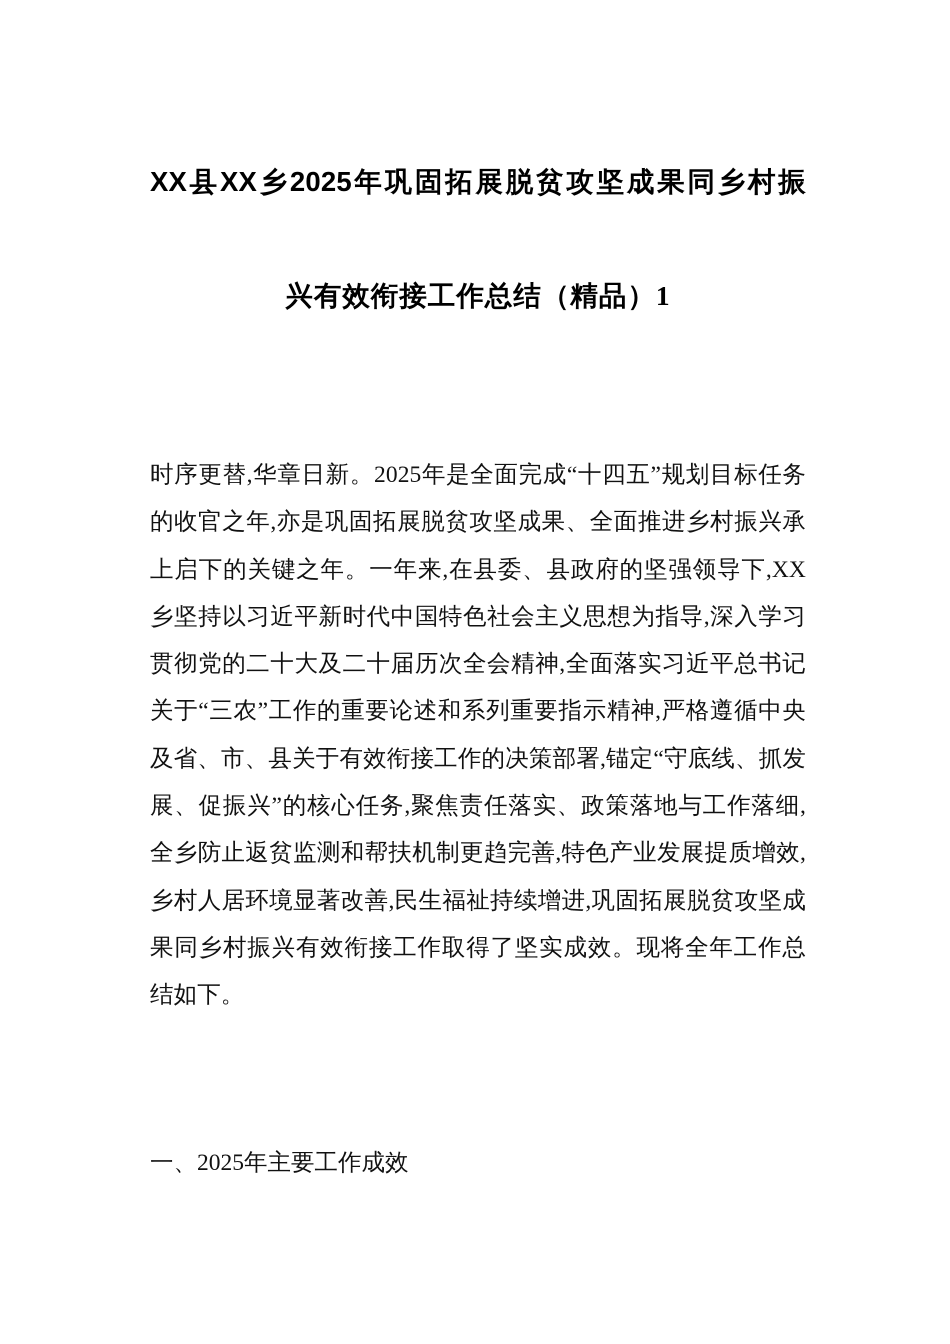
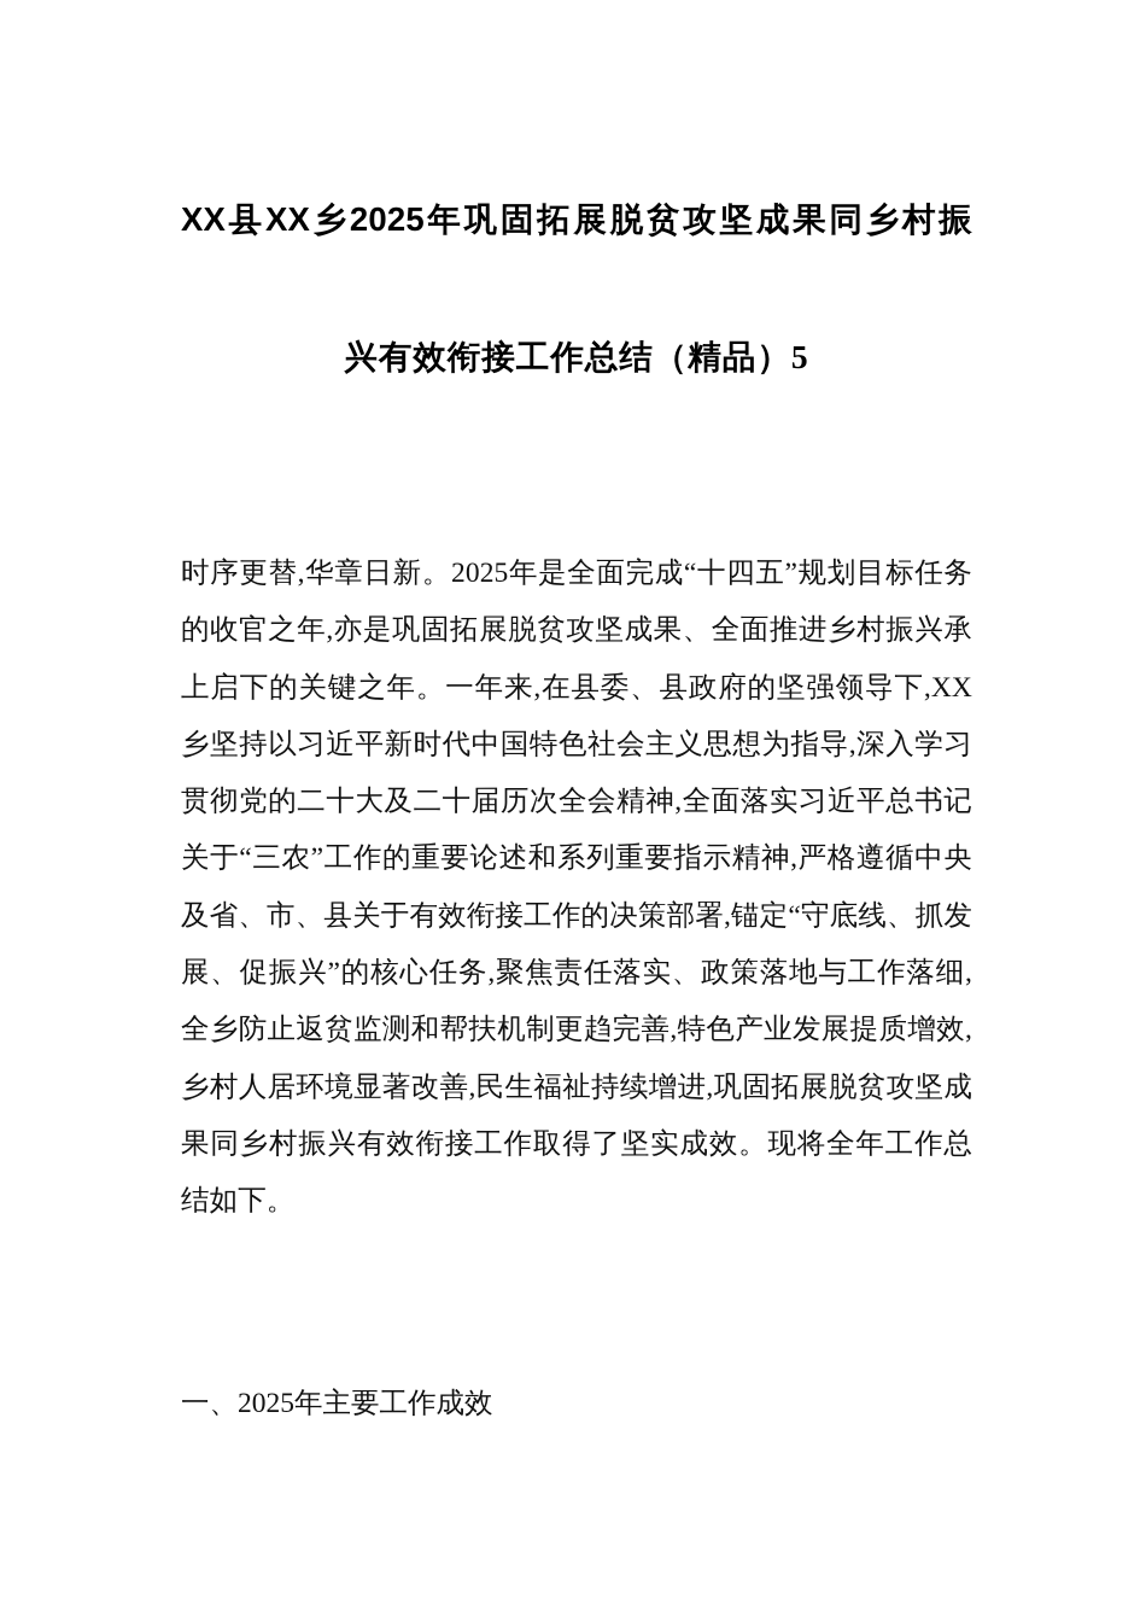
  XX县XX乡2025年巩固拓展脱贫攻坚成果同乡村振
- 兴有效衔接工作总结（精品）1
+ 兴有效衔接工作总结（精品）5
  时序更替,华章日新。2025年是全面完成“十四五”规划目标任务的收官之年,亦是巩固拓展脱贫攻坚成果、全面推进乡村振兴承上启下的关键之年。一年来,在县委、县政府的坚强领导下,XX乡坚持以习近平新时代中国特色社会主义思想为指导,深入学习贯彻党的二十大及二十届历次全会精神,全面落实习近平总书记关于“三农”工作的重要论述和系列重要指示精神,严格遵循中央及省、市、县关于有效衔接工作的决策部署,锚定“守底线、抓发展、促振兴”的核心任务,聚焦责任落实、政策落地与工作落细,全乡防止返贫监测和帮扶机制更趋完善,特色产业发展提质增效,乡村人居环境显著改善,民生福祉持续增进,巩固拓展脱贫攻坚成果同乡村振兴有效衔接工作取得了坚实成效。现将全年工作总结如下。
  一、2025年主要工作成效
